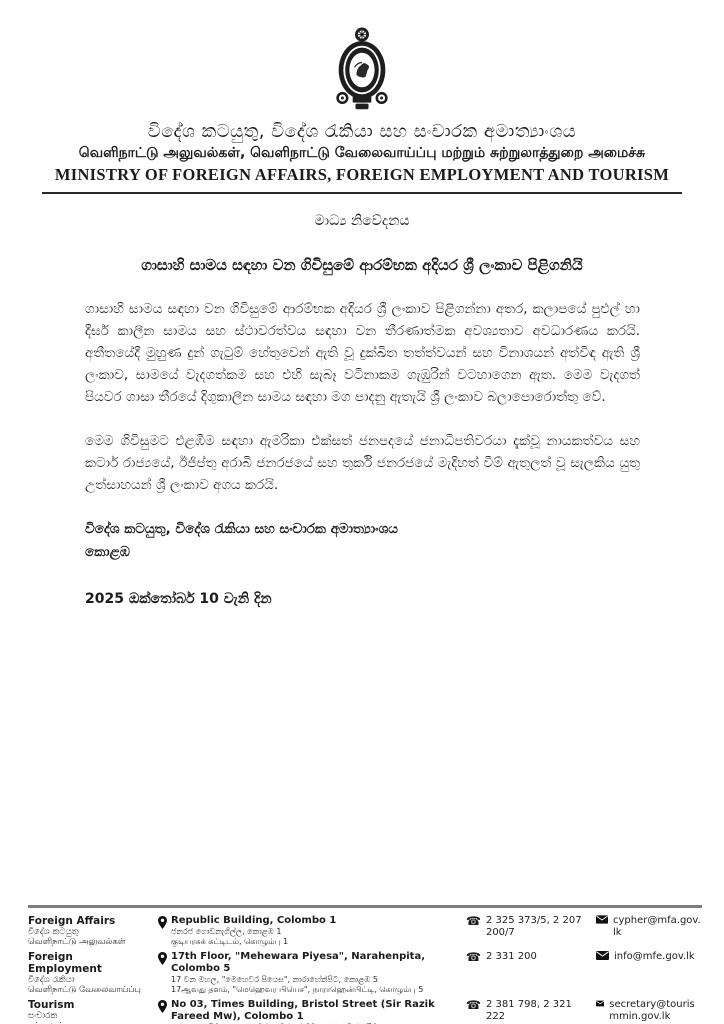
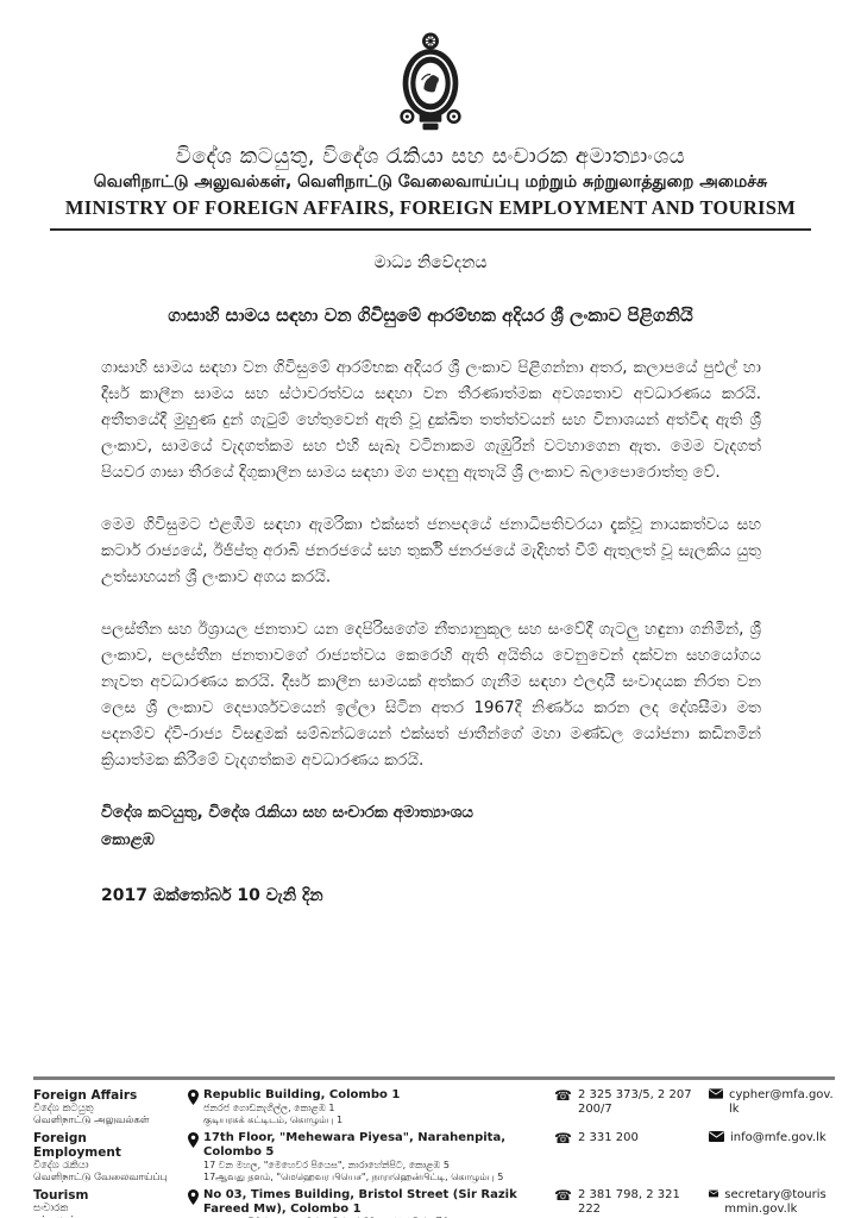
  විදේශ කටයුතු, විදේශ රැකියා සහ සංචාරක අමාත්‍යාංශය
  வெளிநாட்டு அலுவல்கள், வெளிநாட்டு வேலைவாய்ப்பு மற்றும் சுற்றுலாத்துறை அமைச்சு
  MINISTRY OF FOREIGN AFFAIRS, FOREIGN EMPLOYMENT AND TOURISM
  මාධ්‍ය නිවේදනය
  ගාසාහි සාමය සඳහා වන ගිවිසුමේ ආරම්භක අදියර ශ්‍රී ලංකාව පිළිගනියි
  ගාසාහි සාමය සඳහා වන ගිවිසුමේ ආරම්භක අදියර ශ්‍රී ලංකාව පිළිගන්නා අතර, කලාපයේ පුළුල් හා දීර්ඝ කාලීන සාමය සහ ස්ථාවරත්වය සඳහා වන තීරණාත්මක අවශ්‍යතාව අවධාරණය කරයි. අතීතයේදී මුහුණ දුන් ගැටුම් හේතුවෙන් ඇති වූ දුක්ඛිත තත්ත්වයන් සහ විනාශයන් අත්විඳ ඇති ශ්‍රී ලංකාව, සාමයේ වැදගත්කම සහ එහි සැබෑ වටිනාකම ගැඹුරින් වටහාගෙන ඇත. මෙම වැදගත් පියවර ගාසා තීරයේ දිගුකාලීන සාමය සඳහා මග පාදනු ඇතැයි ශ්‍රී ලංකාව බලාපොරොත්තු වේ.
  මෙම ගිවිසුමට එළඹීම සඳහා ඇමරිකා එක්සත් ජනපදයේ ජනාධිපතිවරයා දැක්වූ නායකත්වය සහ කටාර් රාජ්‍යයේ, ඊජිප්තු අරාබි ජනරජයේ සහ තුර්කි ජනරජයේ මැදිහත් වීම් ඇතුලත් වූ සැලකිය යුතු උත්සාහයන් ශ්‍රී ලංකාව අගය කරයි.
+ පලස්තීන සහ ඊශ්‍රායල ජනතාව යන දෙපිරිසගේම නීත්‍යානුකූල සහ සංවේදී ගැටලු හඳුනා ගනිමින්, ශ්‍රී ලංකාව, පලස්තීන ජනතාවගේ රාජ්‍යත්වය කෙරෙහි ඇති අයිතිය වෙනුවෙන් දක්වන සහයෝගය නැවත අවධාරණය කරයි. දීර්ඝ කාලීන සාමයක් අත්කර ගැනීම සඳහා ඵලදායී සංවාදයක නිරත වන ලෙස ශ්‍රී ලංකාව දෙපාර්ශවයෙන් ඉල්ලා සිටින අතර 1967දී නිර්ණය කරන ලද දේශසීමා මත පදනම්ව ද්වි-රාජ්‍ය විසඳුමක් සම්බන්ධයෙන් එක්සත් ජාතීන්ගේ මහා මණ්ඩල යෝජනා කඩිනමින් ක්‍රියාත්මක කිරීමේ වැදගත්කම අවධාරණය කරයි.
  විදේශ කටයුතු, විදේශ රැකියා සහ සංචාරක අමාත්‍යාංශය
  කොළඹ
- 2025 ඔක්තෝබර් 10 වැනි දින
+ 2017 ඔක්තෝබර් 10 වැනි දින
  Foreign Affairs
  විදේශ කටයුතු
  வெளிநாட்டு அலுவல்கள்
  Republic Building, Colombo 1
  ජනරජ ගොඩනැගිල්ල, කොළඹ 1
  குடியரசுக் கட்டிடம், கொழும்பு 1
  ☎
  2 325 373/5, 2 207 200/7
  cypher@mfa.gov.lk
  Foreign Employment
  විදේශ රැකියා
  வெளிநாட்டு வேலைவாய்ப்பு
  17th Floor, "Mehewara Piyesa", Narahenpita, Colombo 5
  17 වන මහල, "මෙහෙවර පියෙස", නාරාහේන්පිට, කොළඹ 5
  17ஆவது தளம், "மெஹெவர பியெச", நாராஹென்பிட்டி, கொழும்பு 5
  ☎
  2 331 200
  info@mfe.gov.lk
  Tourism
  සංචාරක
  No 03, Times Building, Bristol Street (Sir Razik Fareed Mw), Colombo 1
  ☎
  2 381 798, 2 321 222
  secretary@tourismmin.gov.lk
